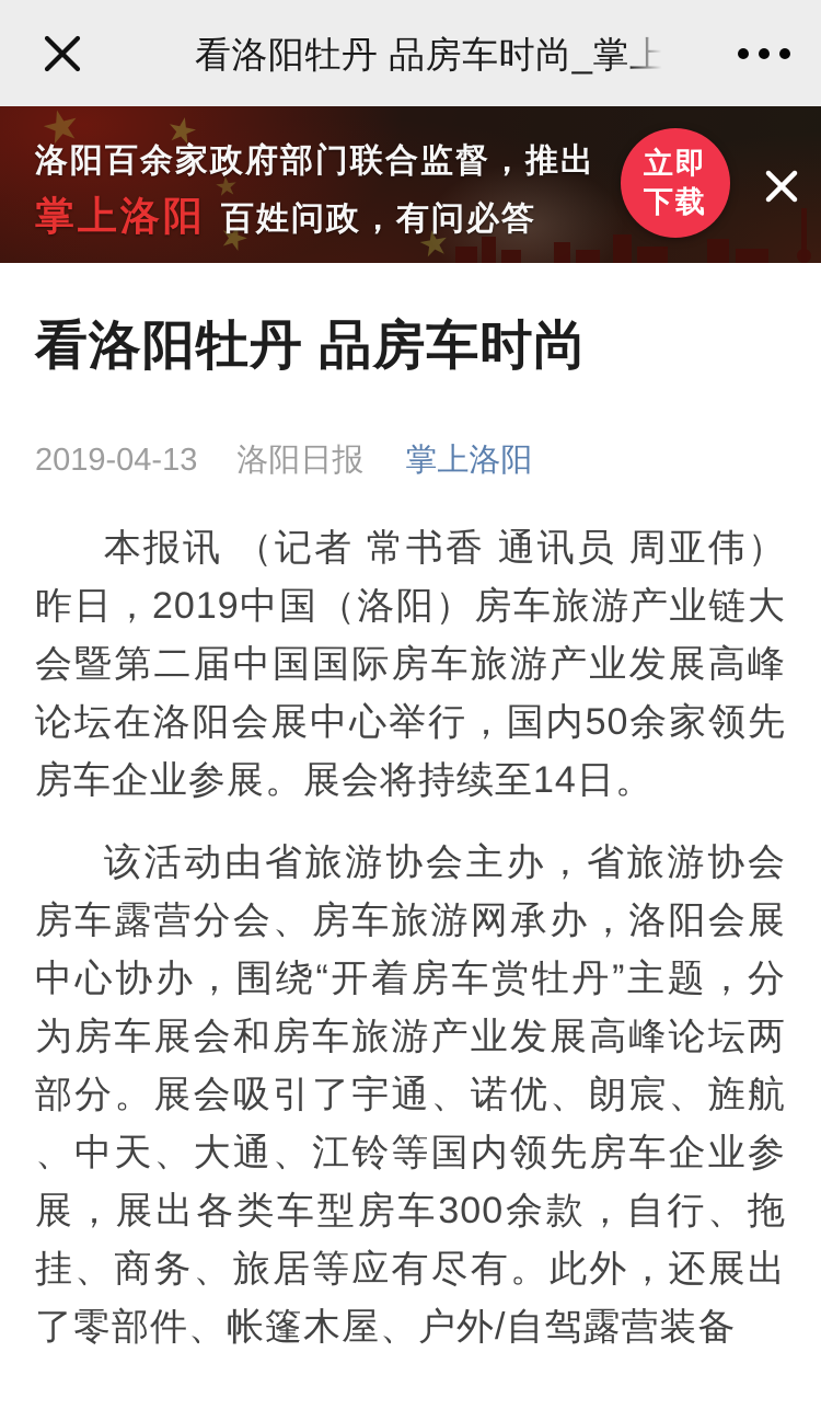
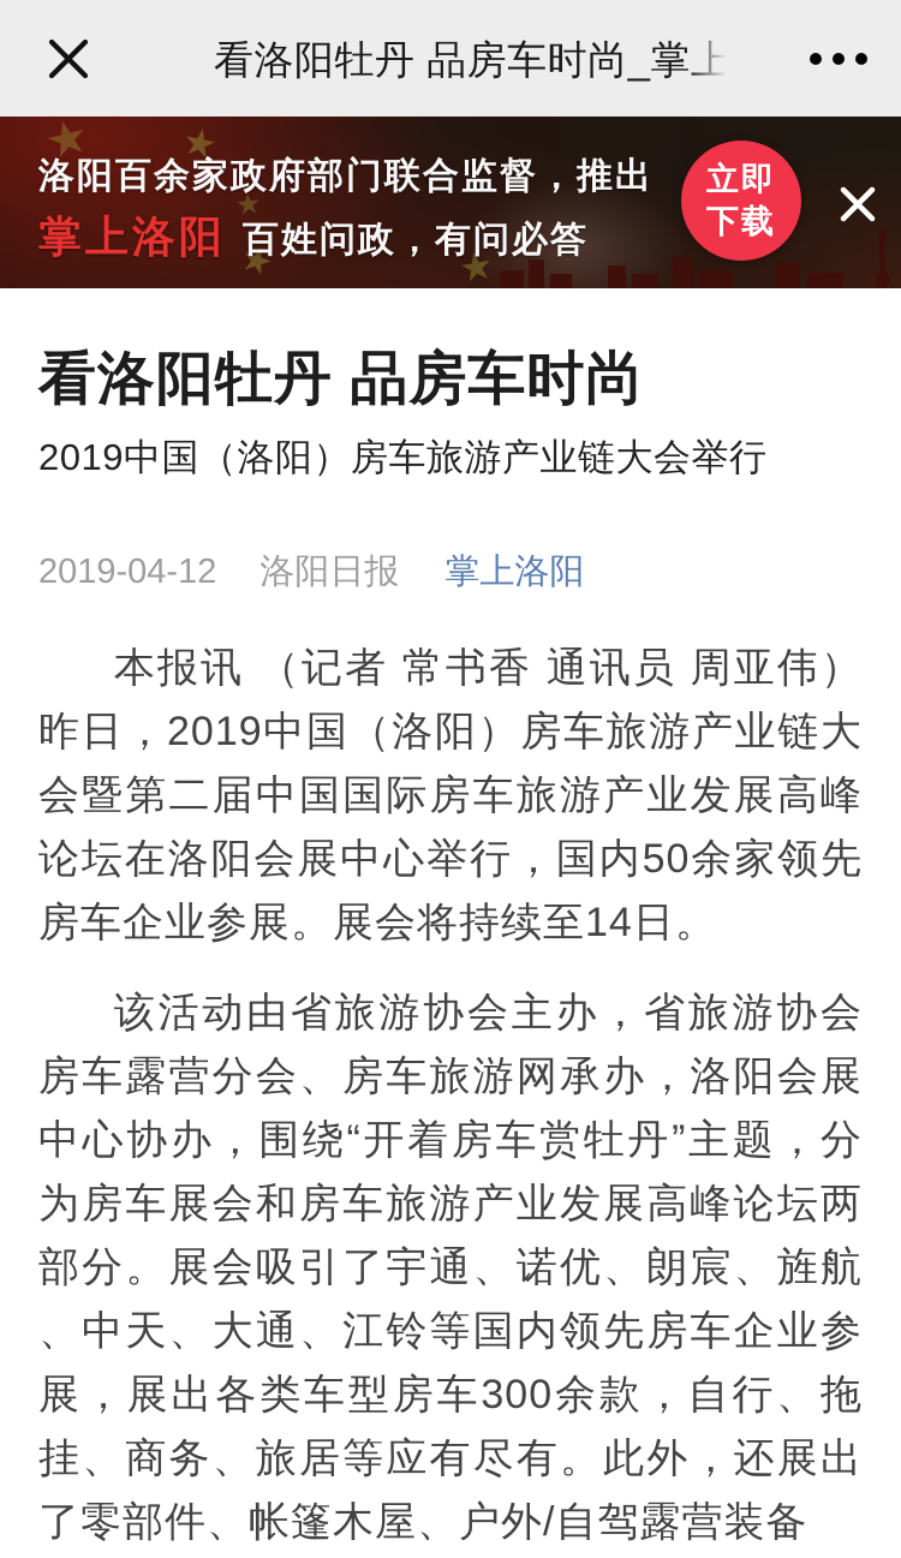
  看洛阳牡丹 品房车时尚_掌上
  洛阳百余家政府部门联合监督，推出
  掌上洛阳 百姓问政，有问必答
  立即
  下载
  看洛阳牡丹 品房车时尚
+ 2019中国（洛阳）房车旅游产业链大会举行
- 2019-04-13 洛阳日报 掌上洛阳
+ 2019-04-12 洛阳日报 掌上洛阳
  本报讯 （记者 常书香 通讯员 周亚伟）昨日，2019中国（洛阳）房车旅游产业链大会暨第二届中国国际房车旅游产业发展高峰论坛在洛阳会展中心举行，国内50余家领先房车企业参展。展会将持续至14日。
  该活动由省旅游协会主办，省旅游协会房车露营分会、房车旅游网承办，洛阳会展中心协办，围绕“开着房车赏牡丹”主题，分为房车展会和房车旅游产业发展高峰论坛两部分。展会吸引了宇通、诺优、朗宸、旌航、中天、大通、江铃等国内领先房车企业参展，展出各类车型房车300余款，自行、拖挂、商务、旅居等应有尽有。此外，还展出了零部件、帐篷木屋、户外/自驾露营装备
